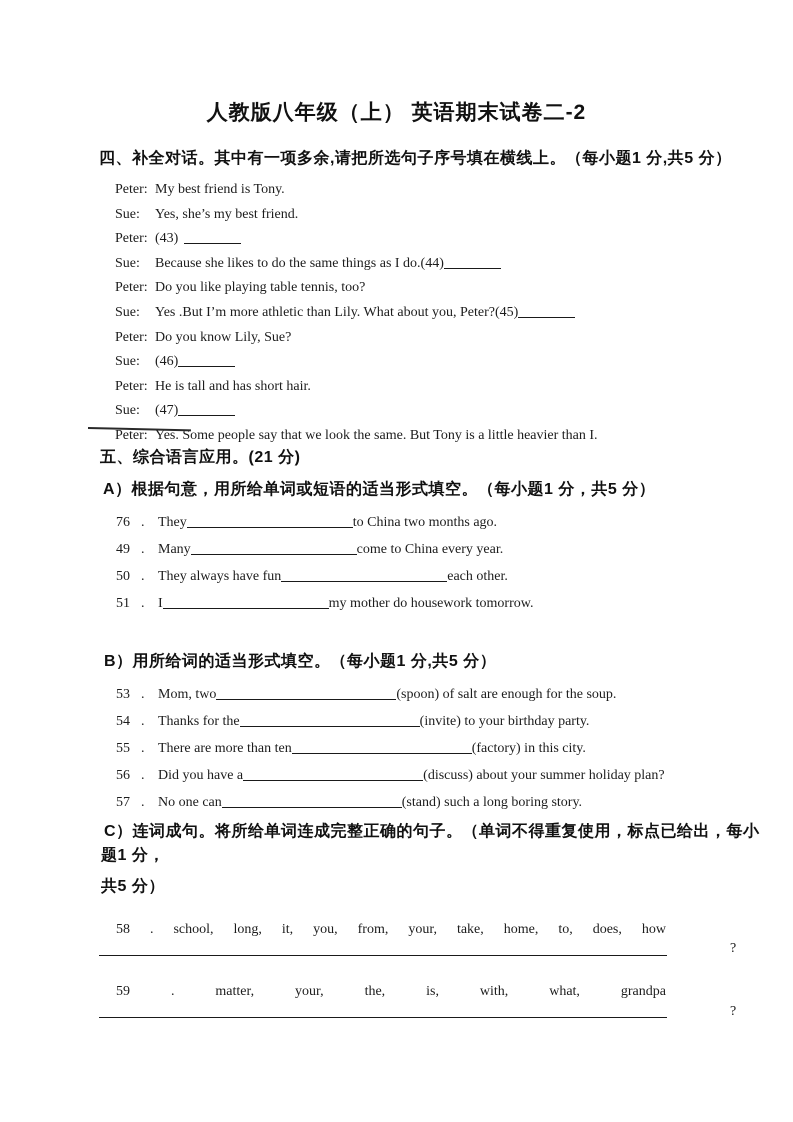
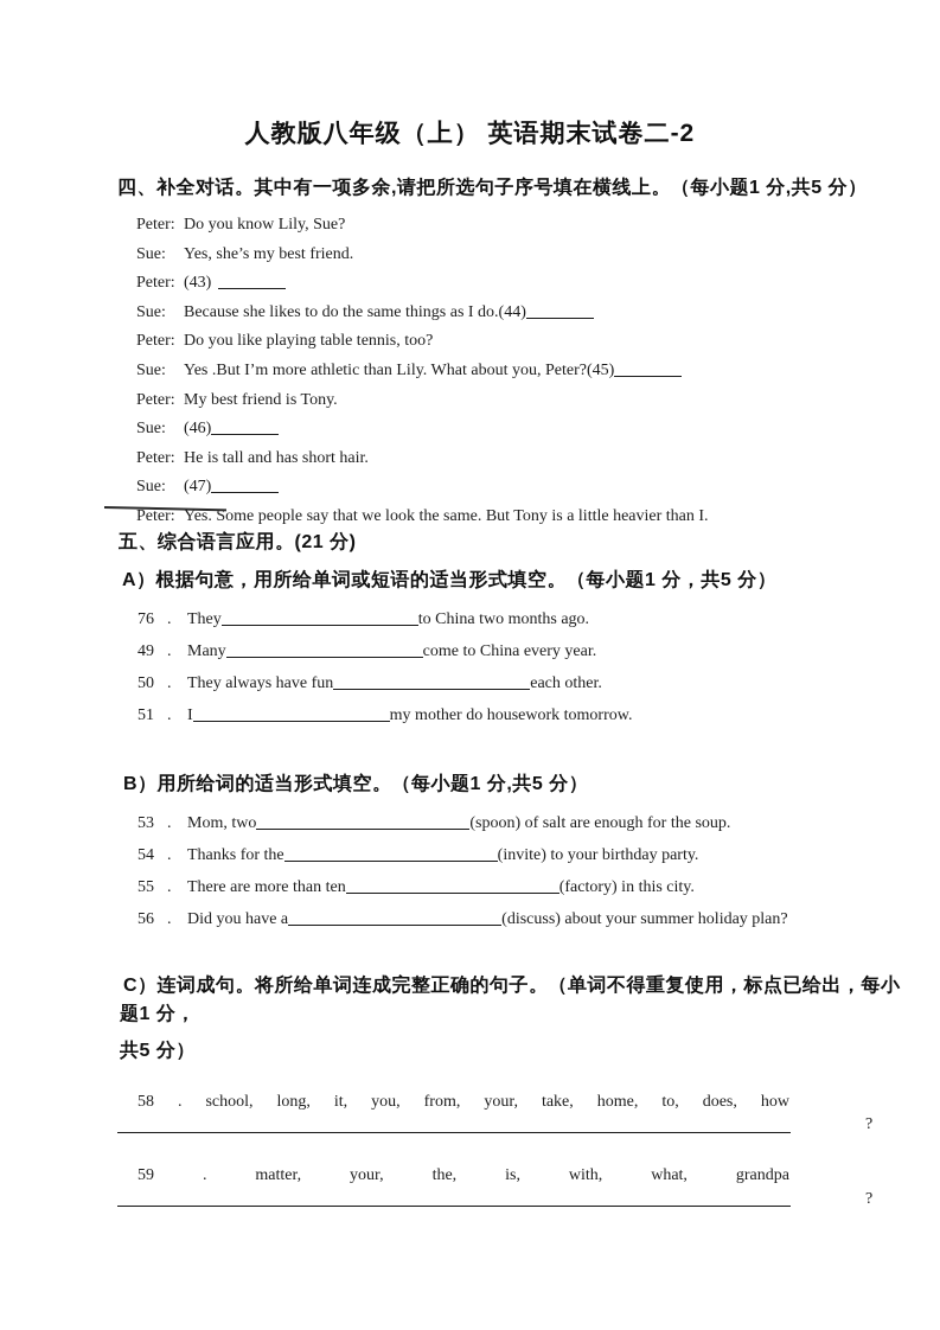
  人教版八年级（上） 英语期末试卷二-2
  四、补全对话。其中有一项多余,请把所选句子序号填在横线上。（每小题1 分,共5 分）
- Peter: My best friend is Tony.
+ Peter: Do you know Lily, Sue?
  Sue: Yes, she’s my best friend.
  Peter: (43)
  Sue: Because she likes to do the same things as I do.(44)
  Peter: Do you like playing table tennis, too?
  Sue: Yes .But I’m more athletic than Lily. What about you, Peter?(45)
- Peter: Do you know Lily, Sue?
+ Peter: My best friend is Tony.
  Sue: (46)
  Peter: He is tall and has short hair.
  Sue: (47)
  Peter: Yes. Some people say that we look the same. But Tony is a little heavier than I.
  五、综合语言应用。(21 分)
  A）根据句意，用所给单词或短语的适当形式填空。（每小题1 分，共5 分）
  76 . They to China two months ago.
  49 . Many come to China every year.
  50 . They always have fun each other.
  51 . I my mother do housework tomorrow.
  B）用所给词的适当形式填空。（每小题1 分,共5 分）
  53 . Mom, two (spoon) of salt are enough for the soup.
  54 . Thanks for the (invite) to your birthday party.
  55 . There are more than ten (factory) in this city.
  56 . Did you have a (discuss) about your summer holiday plan?
- 57 . No one can (stand) such a long boring story.
  C）连词成句。将所给单词连成完整正确的句子。（单词不得重复使用，标点已给出，每小
  题1 分，
  共5 分）
  58
  .
  school,
  long,
  it,
  you,
  from,
  your,
  take,
  home,
  to,
  does,
  how
  ?
  59
  .
  matter,
  your,
  the,
  is,
  with,
  what,
  grandpa
  ?
